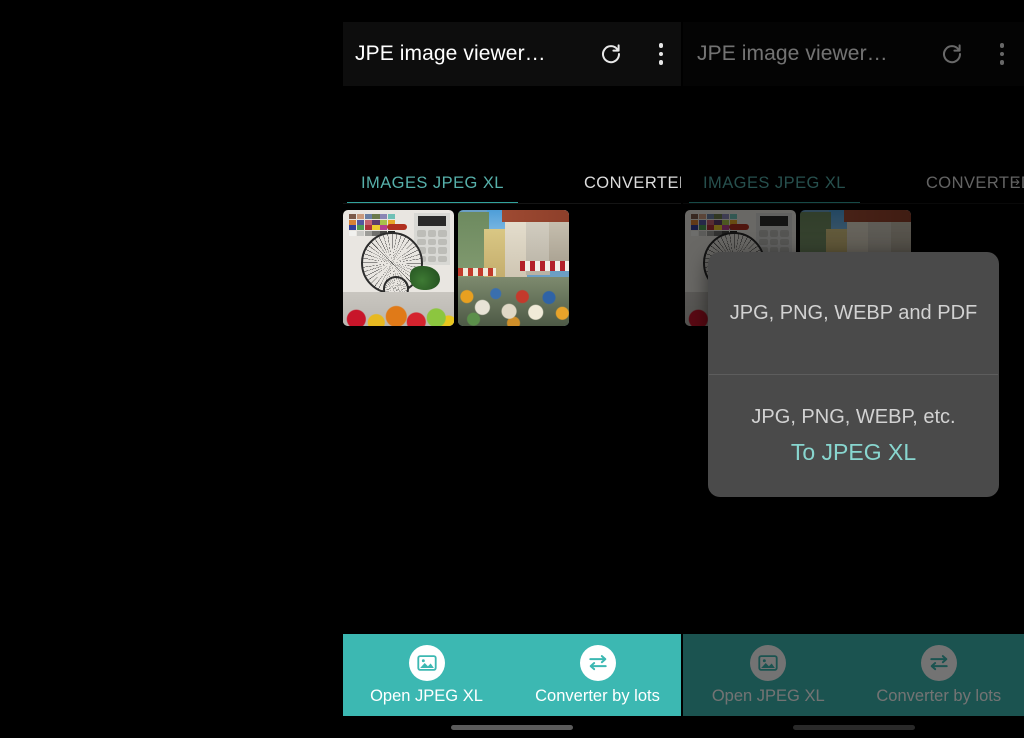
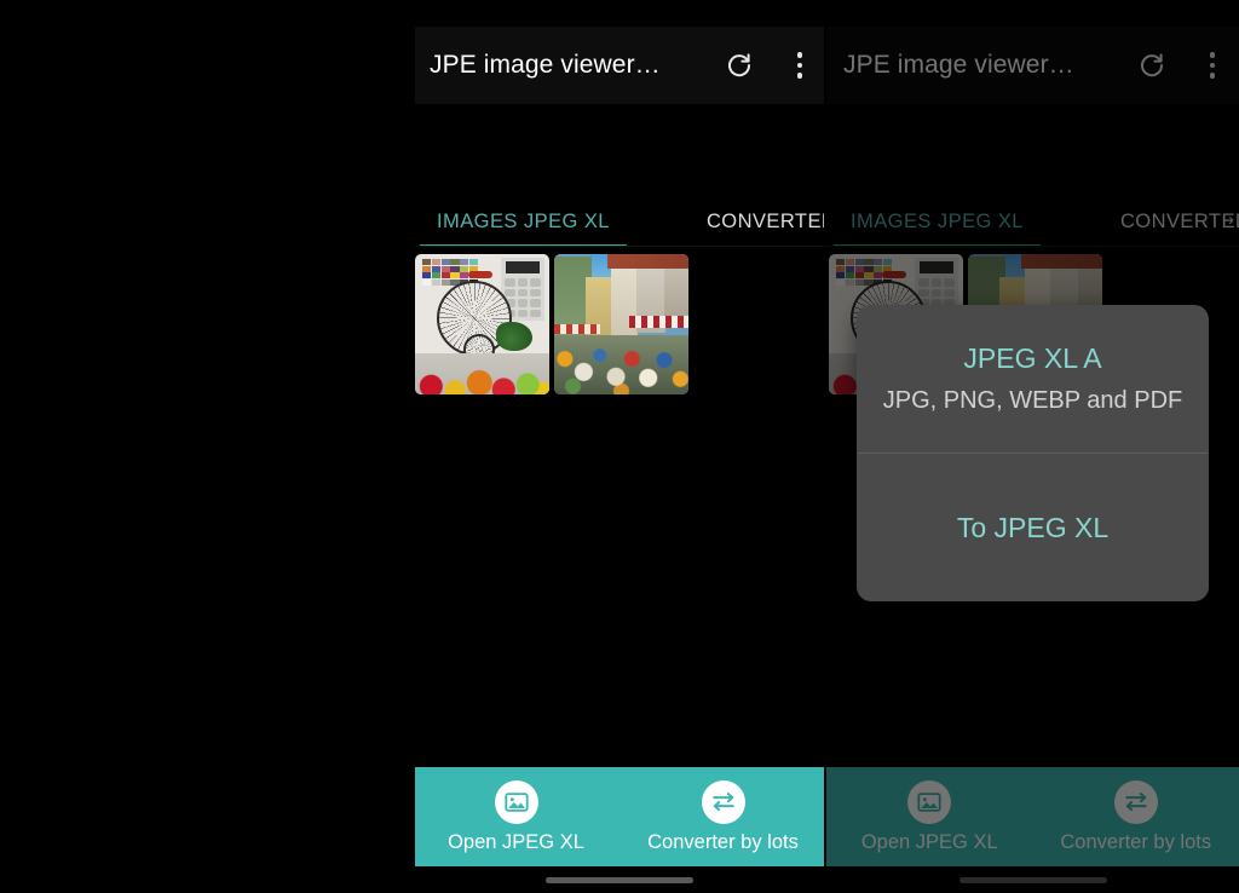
  JPE image viewer…
  IMAGES JPEG XL
  CONVERTE
  Open JPEG XL
  Converter by lots
  JPE image viewer…
  IMAGES JPEG XL
  CONVERTE
  ›
  Open JPEG XL
  Converter by lots
+ JPEG XL A
  JPG, PNG, WEBP and PDF
- JPG, PNG, WEBP, etc.
  To JPEG XL
